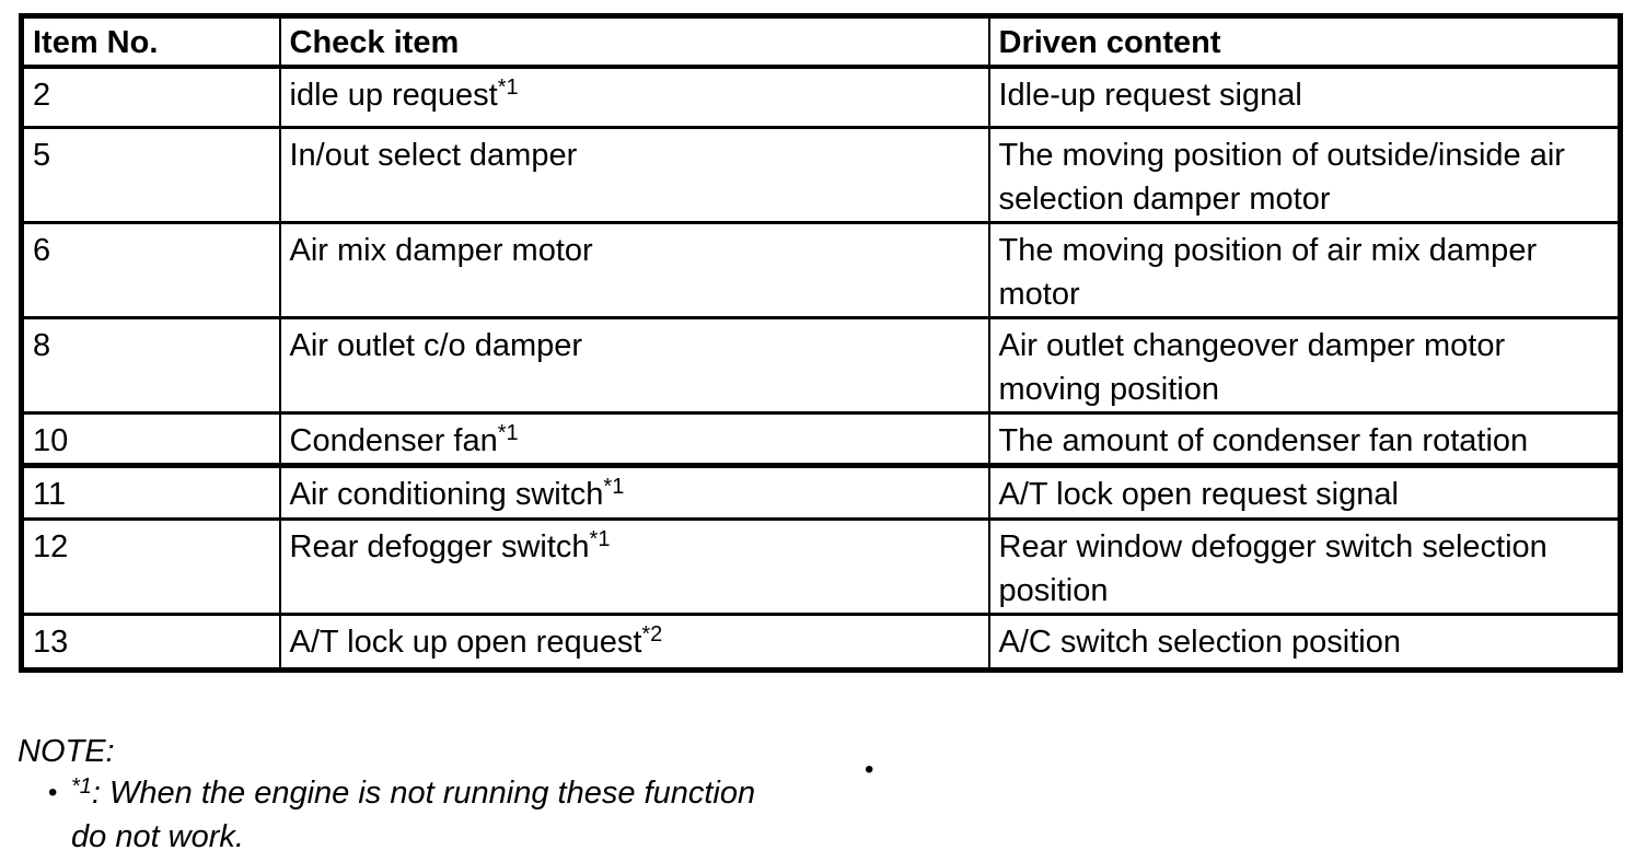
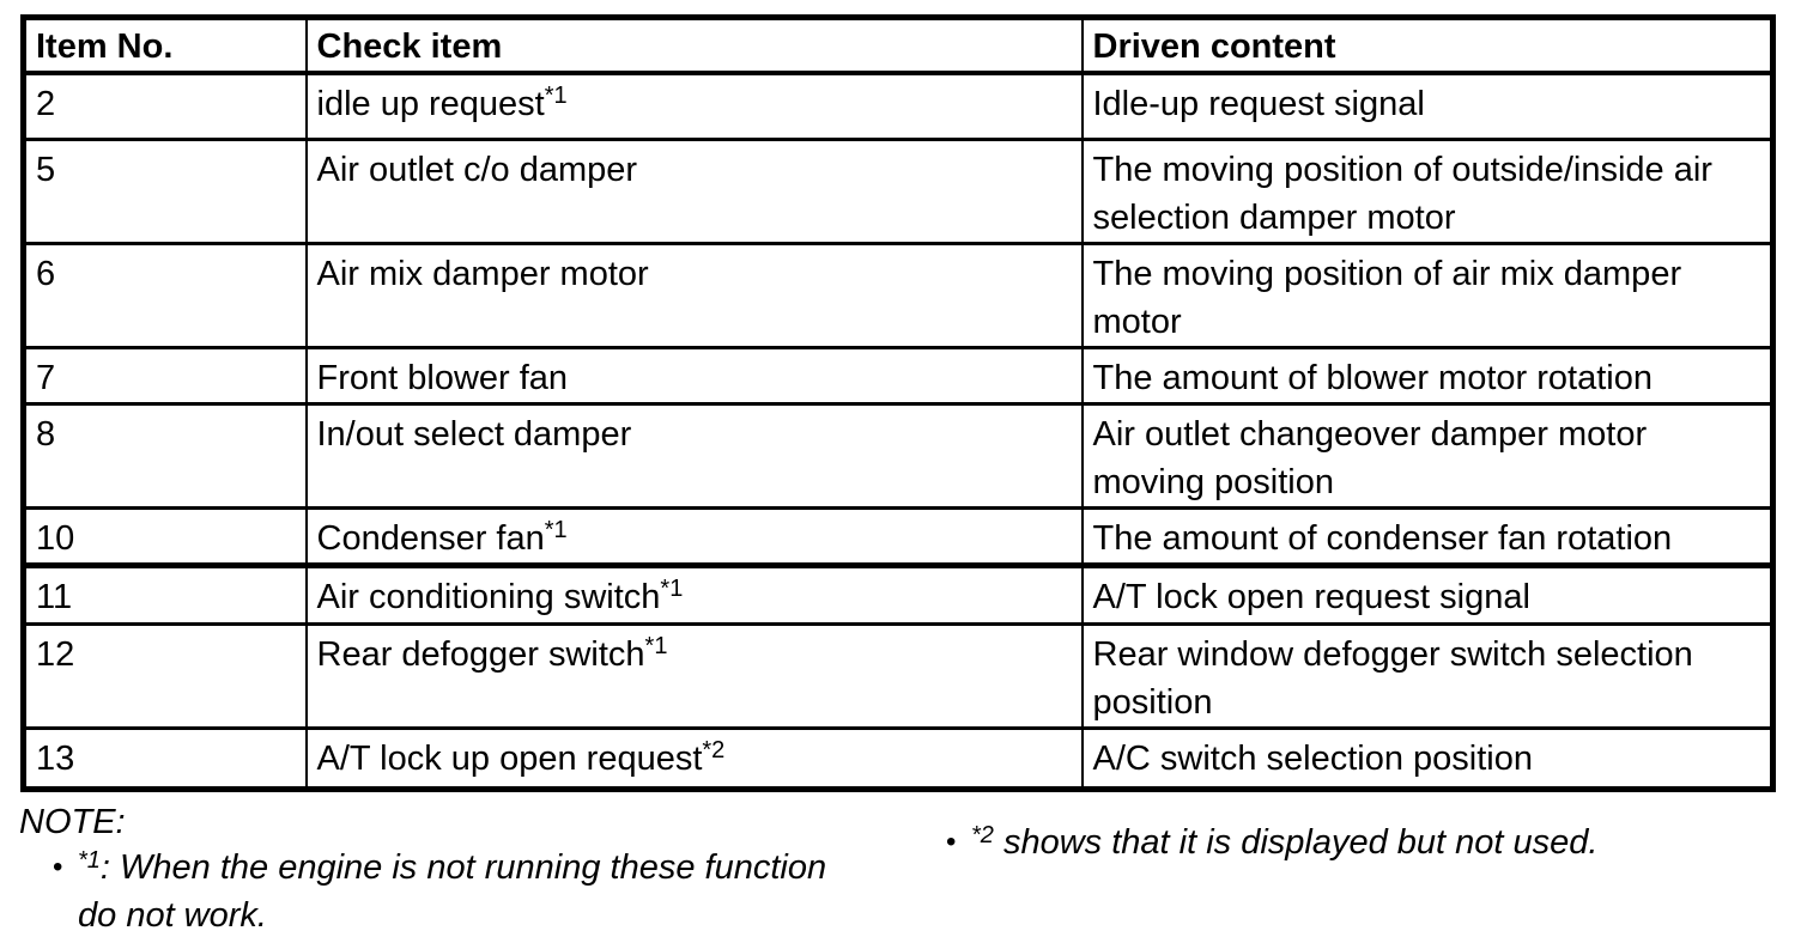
  Item No.	Check item	Driven content
  2	idle up request*1	Idle-up request signal
- 5	In/out select damper	The moving position of outside/inside air selection damper motor
+ 5	Air outlet c/o damper	The moving position of outside/inside air selection damper motor
  6	Air mix damper motor	The moving position of air mix damper motor
+ 7	Front blower fan	The amount of blower motor rotation
- 8	Air outlet c/o damper	Air outlet changeover damper motor moving position
+ 8	In/out select damper	Air outlet changeover damper motor moving position
  10	Condenser fan*1	The amount of condenser fan rotation
  11	Air conditioning switch*1	A/T lock open request signal
  12	Rear defogger switch*1	Rear window defogger switch selection position
  13	A/T lock up open request*2	A/C switch selection position
  NOTE:
  •
  *1: When the engine is not running these function do not work.
  •
+ *2 shows that it is displayed but not used.
